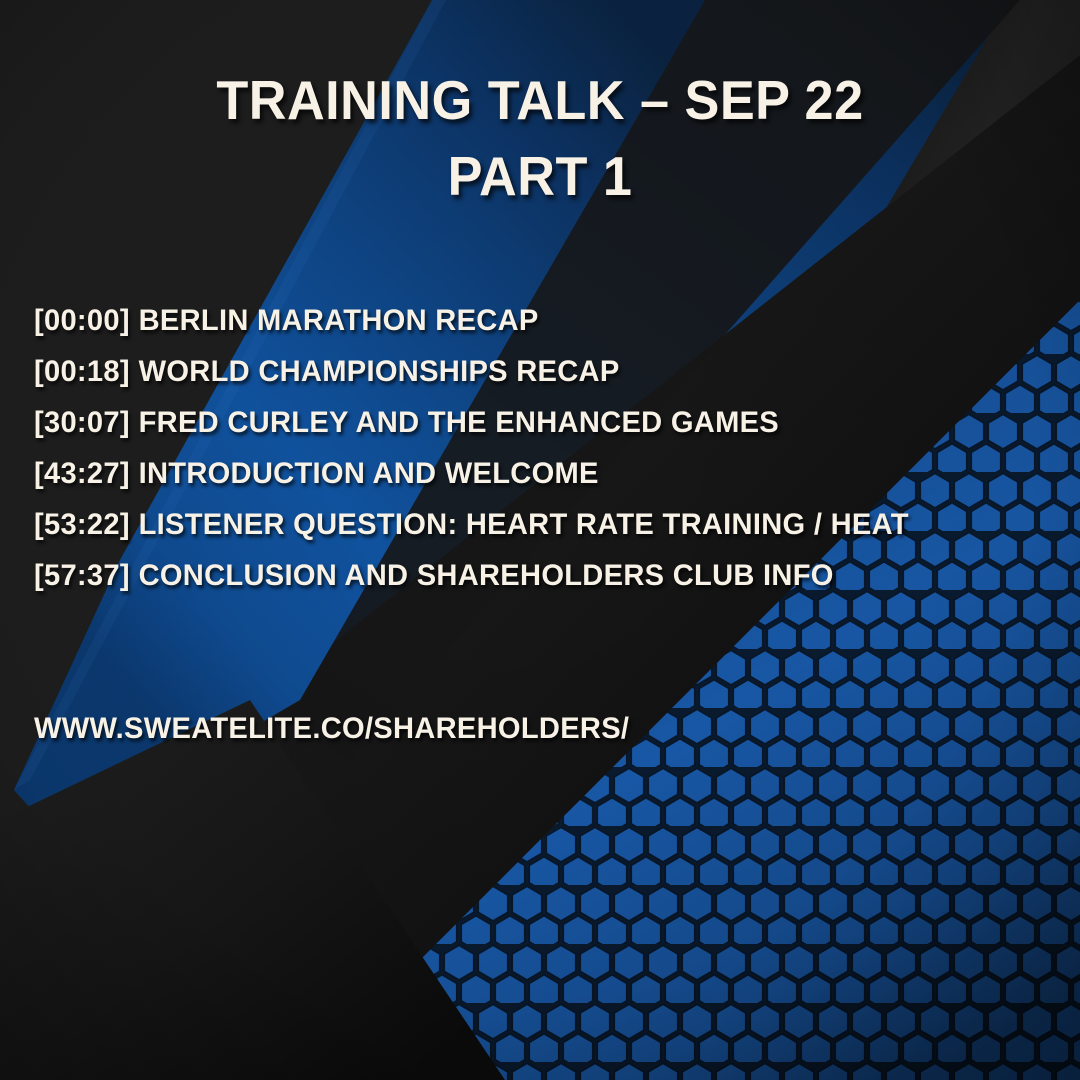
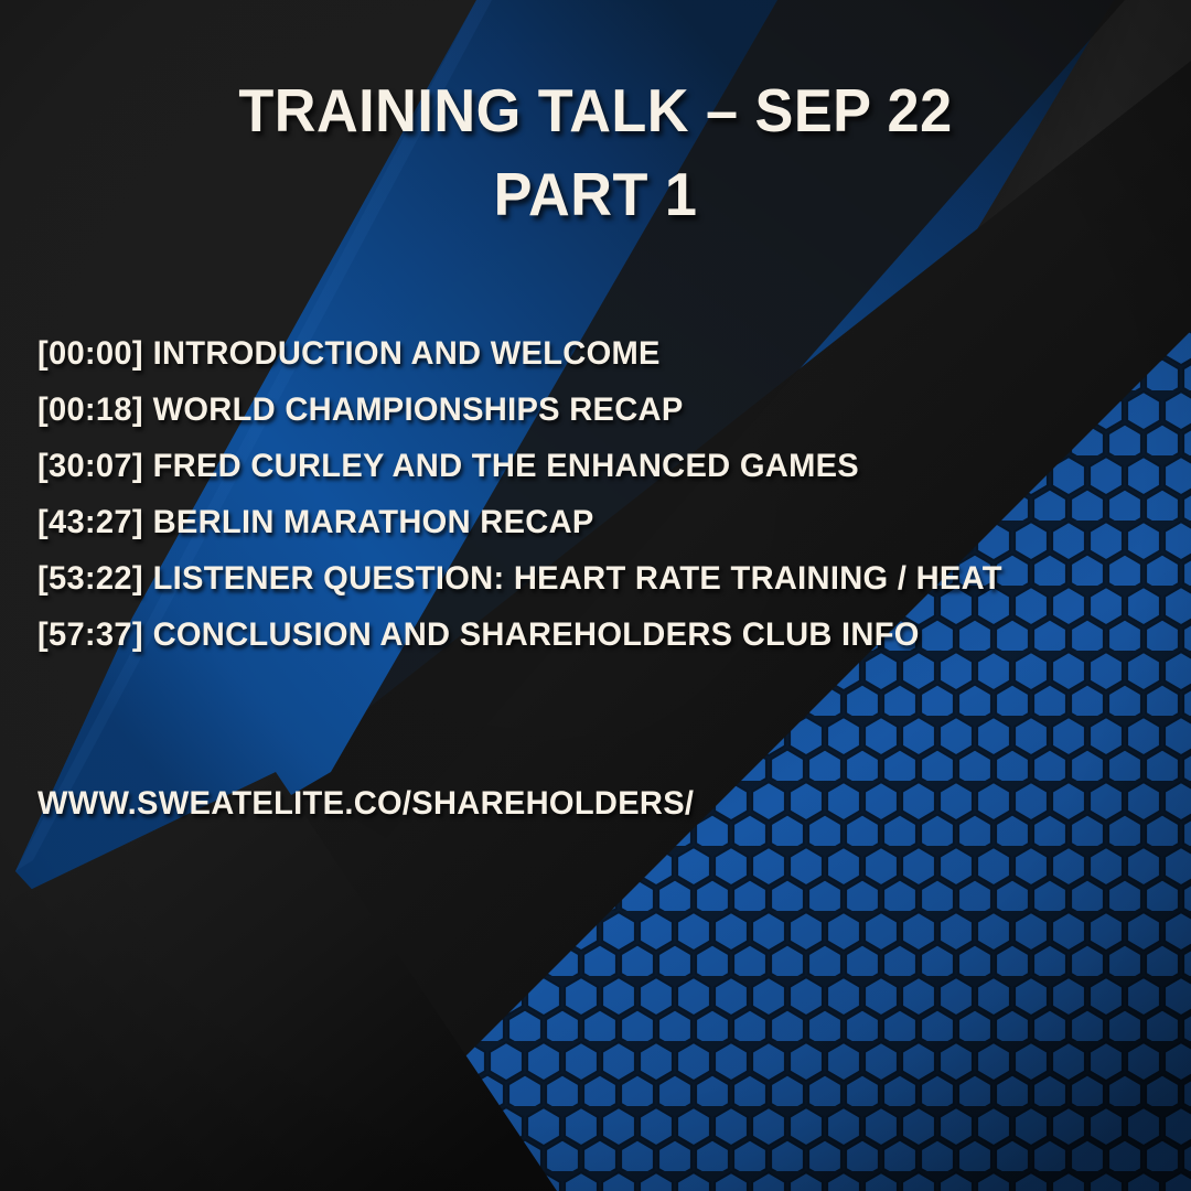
  TRAINING TALK – SEP 22
  PART 1
- [00:00] BERLIN MARATHON RECAP
+ [00:00] INTRODUCTION AND WELCOME
  [00:18] WORLD CHAMPIONSHIPS RECAP
  [30:07] FRED CURLEY AND THE ENHANCED GAMES
- [43:27] INTRODUCTION AND WELCOME
+ [43:27] BERLIN MARATHON RECAP
  [53:22] LISTENER QUESTION: HEART RATE TRAINING / HEAT
  [57:37] CONCLUSION AND SHAREHOLDERS CLUB INFO
  WWW.SWEATELITE.CO/SHAREHOLDERS/
